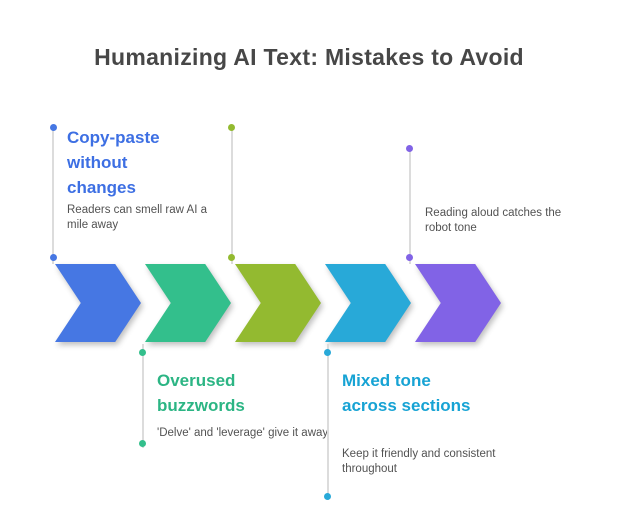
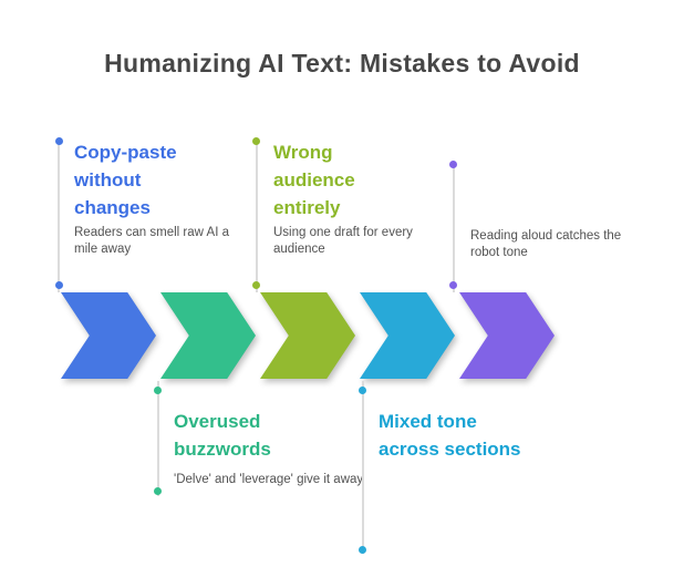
  Humanizing AI Text: Mistakes to Avoid
  Copy-paste without changes
  Readers can smell raw AI a mile away
+ Wrong audience entirely
+ Using one draft for every audience
  Reading aloud catches the robot tone
  Overused buzzwords
  'Delve' and 'leverage' give it away
  Mixed tone across sections
- Keep it friendly and consistent throughout
